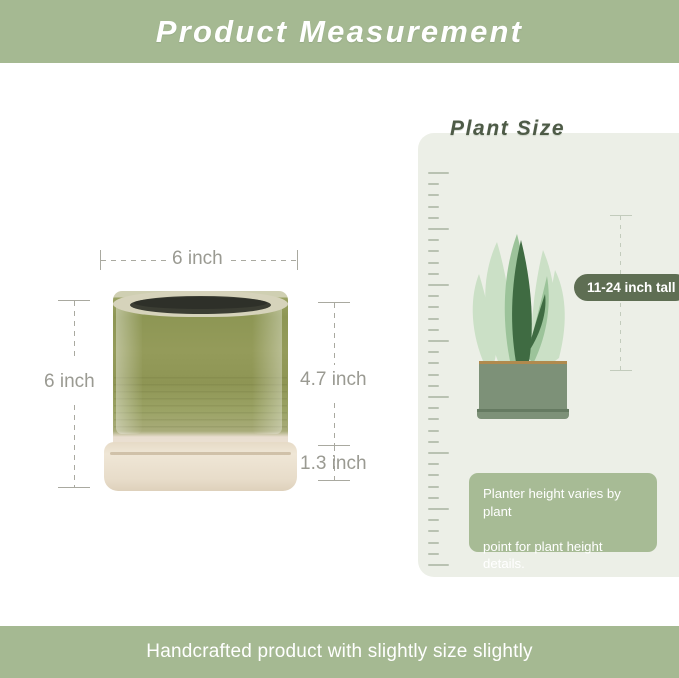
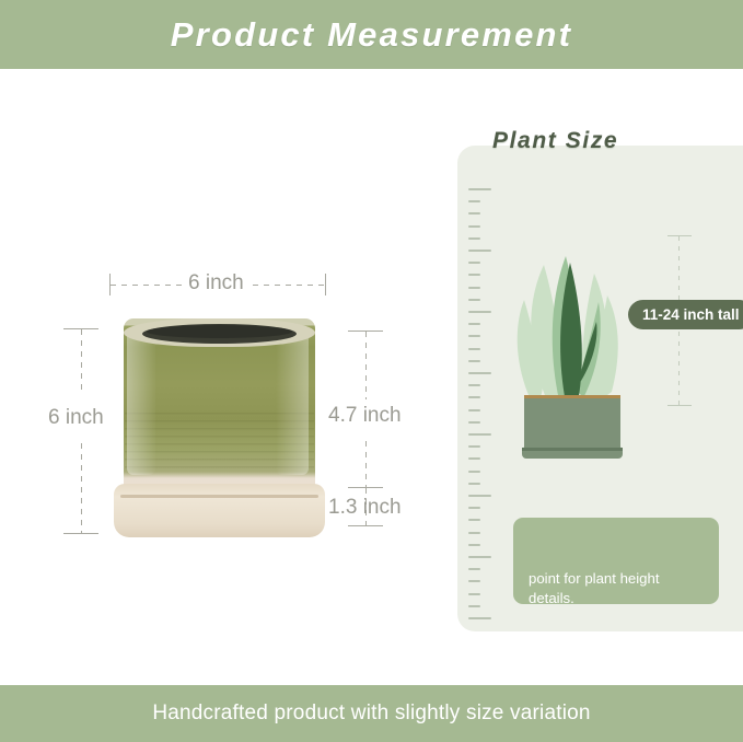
  Product Measurement
  6 inch
  6 inch
  4.7 inch
  1.3 inch
  Plant Size
  11-24 inch tall
- Planter height varies by plant
  point for plant height details.
- Handcrafted product with slightly size slightly
+ Handcrafted product with slightly size variation
